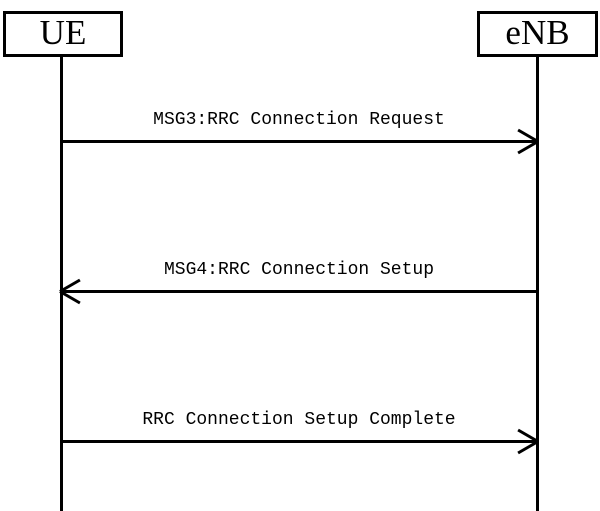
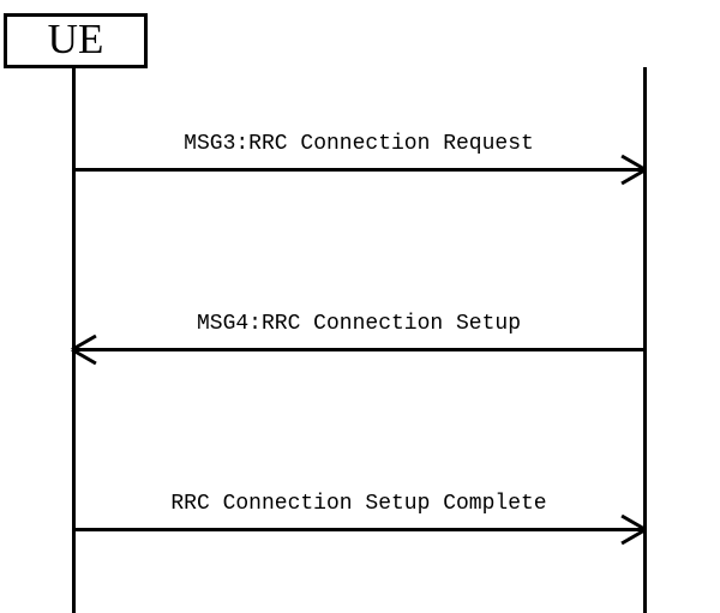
  UE
- eNB
  MSG3:RRC Connection Request
  MSG4:RRC Connection Setup
  RRC Connection Setup Complete
